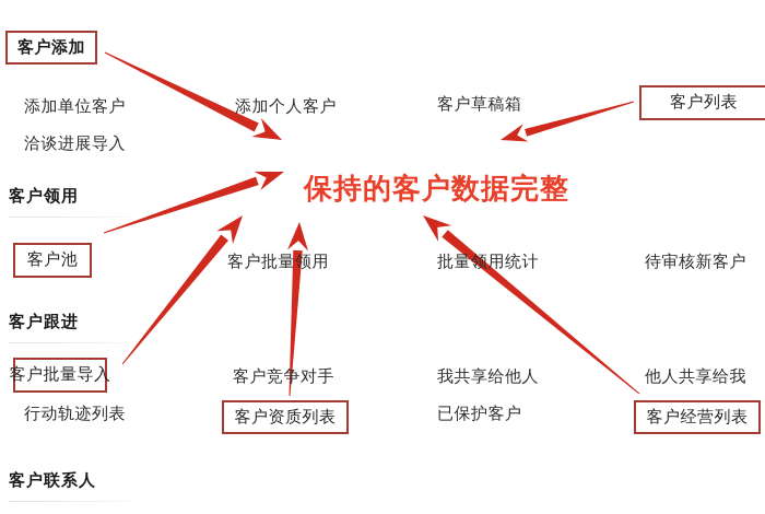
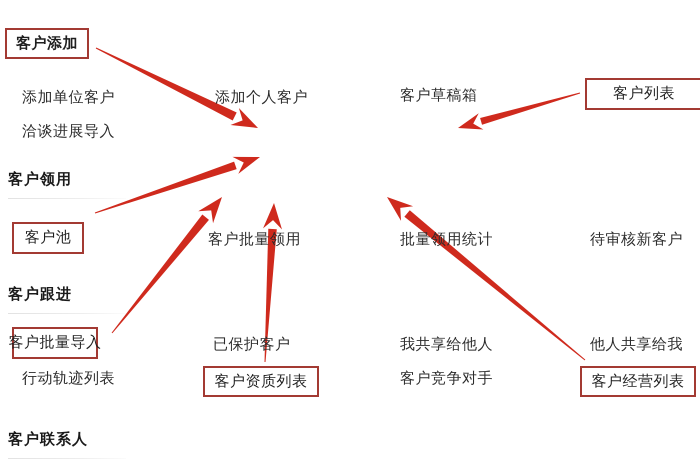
  客户领用
  客户跟进
  客户联系人
  添加单位客户
  添加个人客户
  客户草稿箱
  洽谈进展导入
  客户批量领用
  批量领用统计
  待审核新客户
- 客户竞争对手
+ 已保护客户
  我共享给他人
  他人共享给我
  行动轨迹列表
- 已保护客户
+ 客户竞争对手
  客户添加
  客户列表
  客户池
  客户批量导入
  客户资质列表
  客户经营列表
- 保持的客户数据完整
